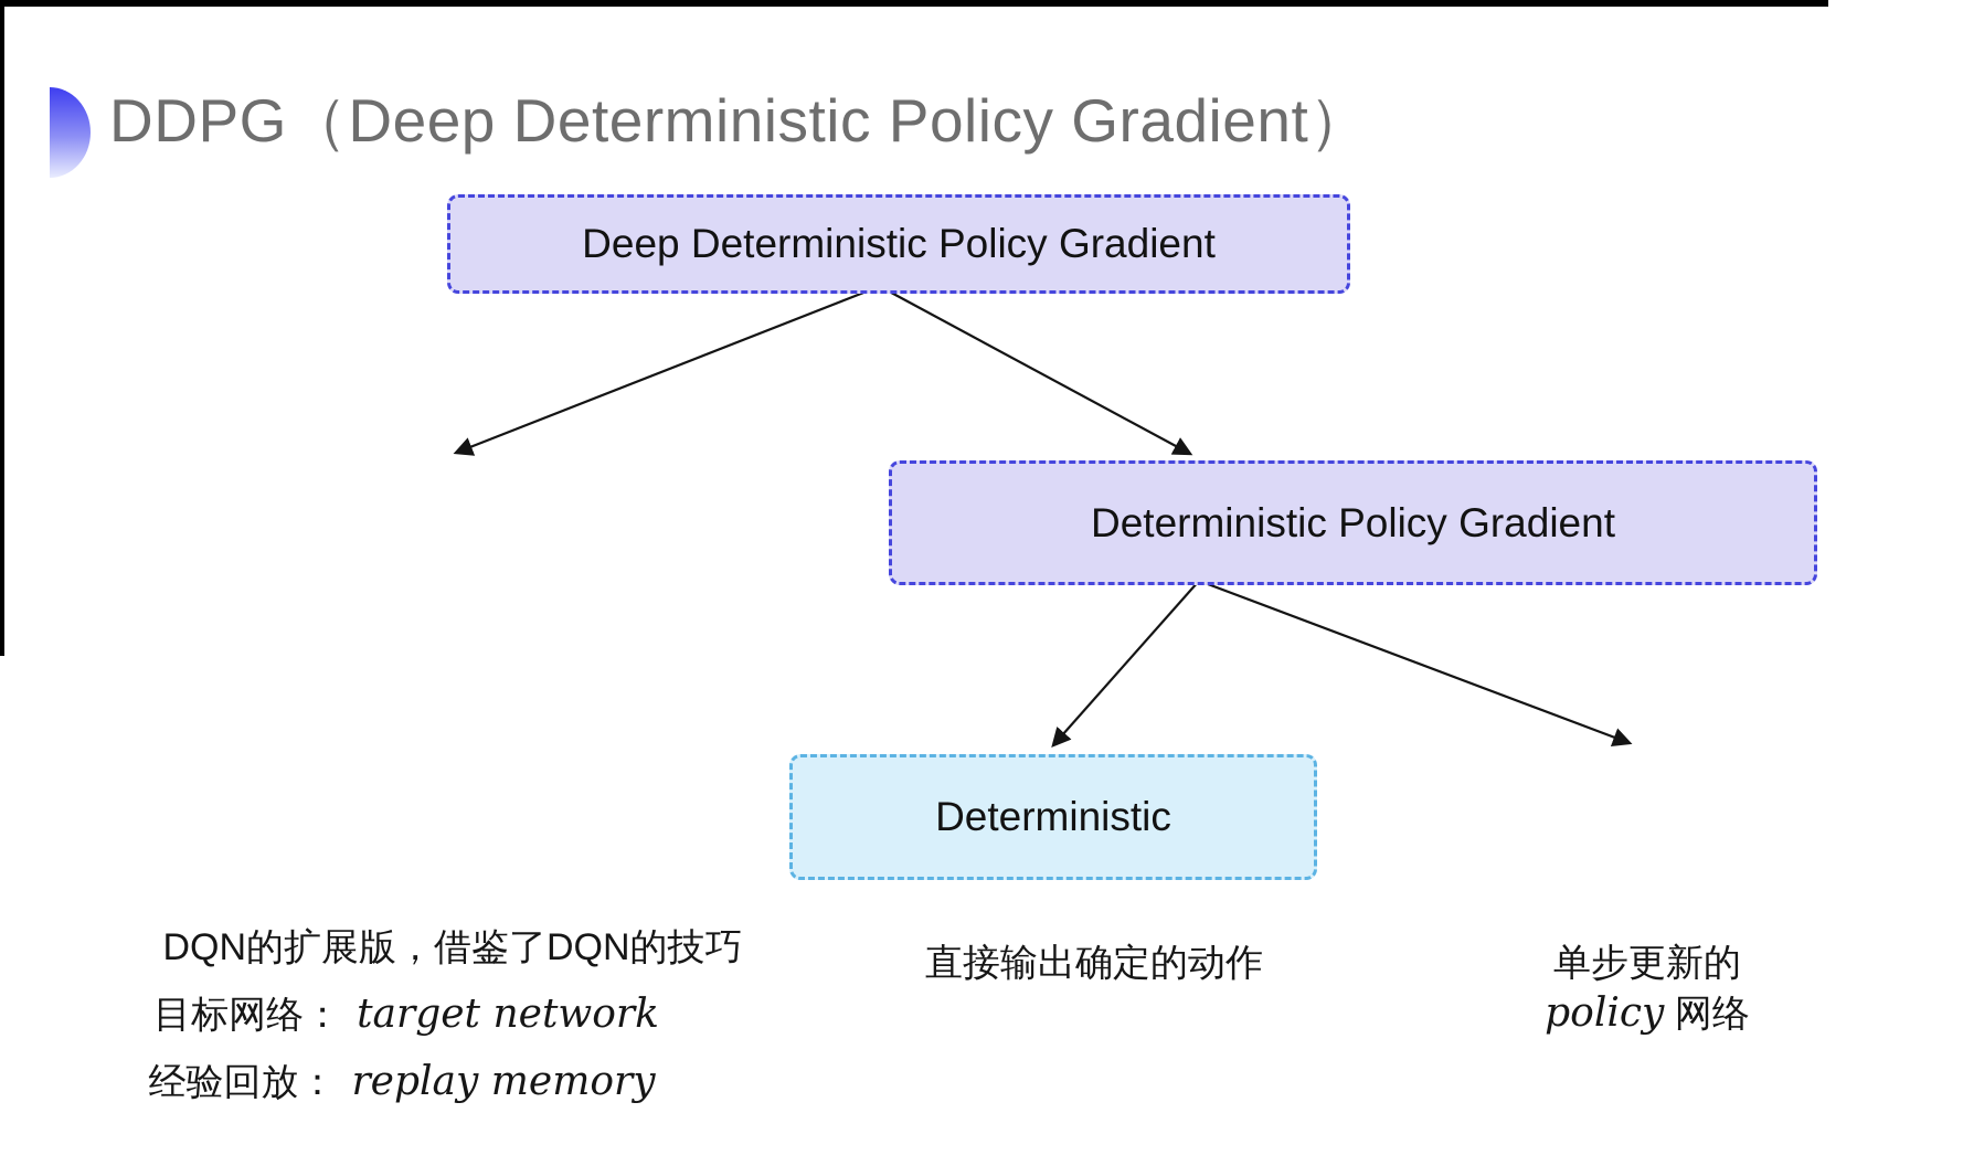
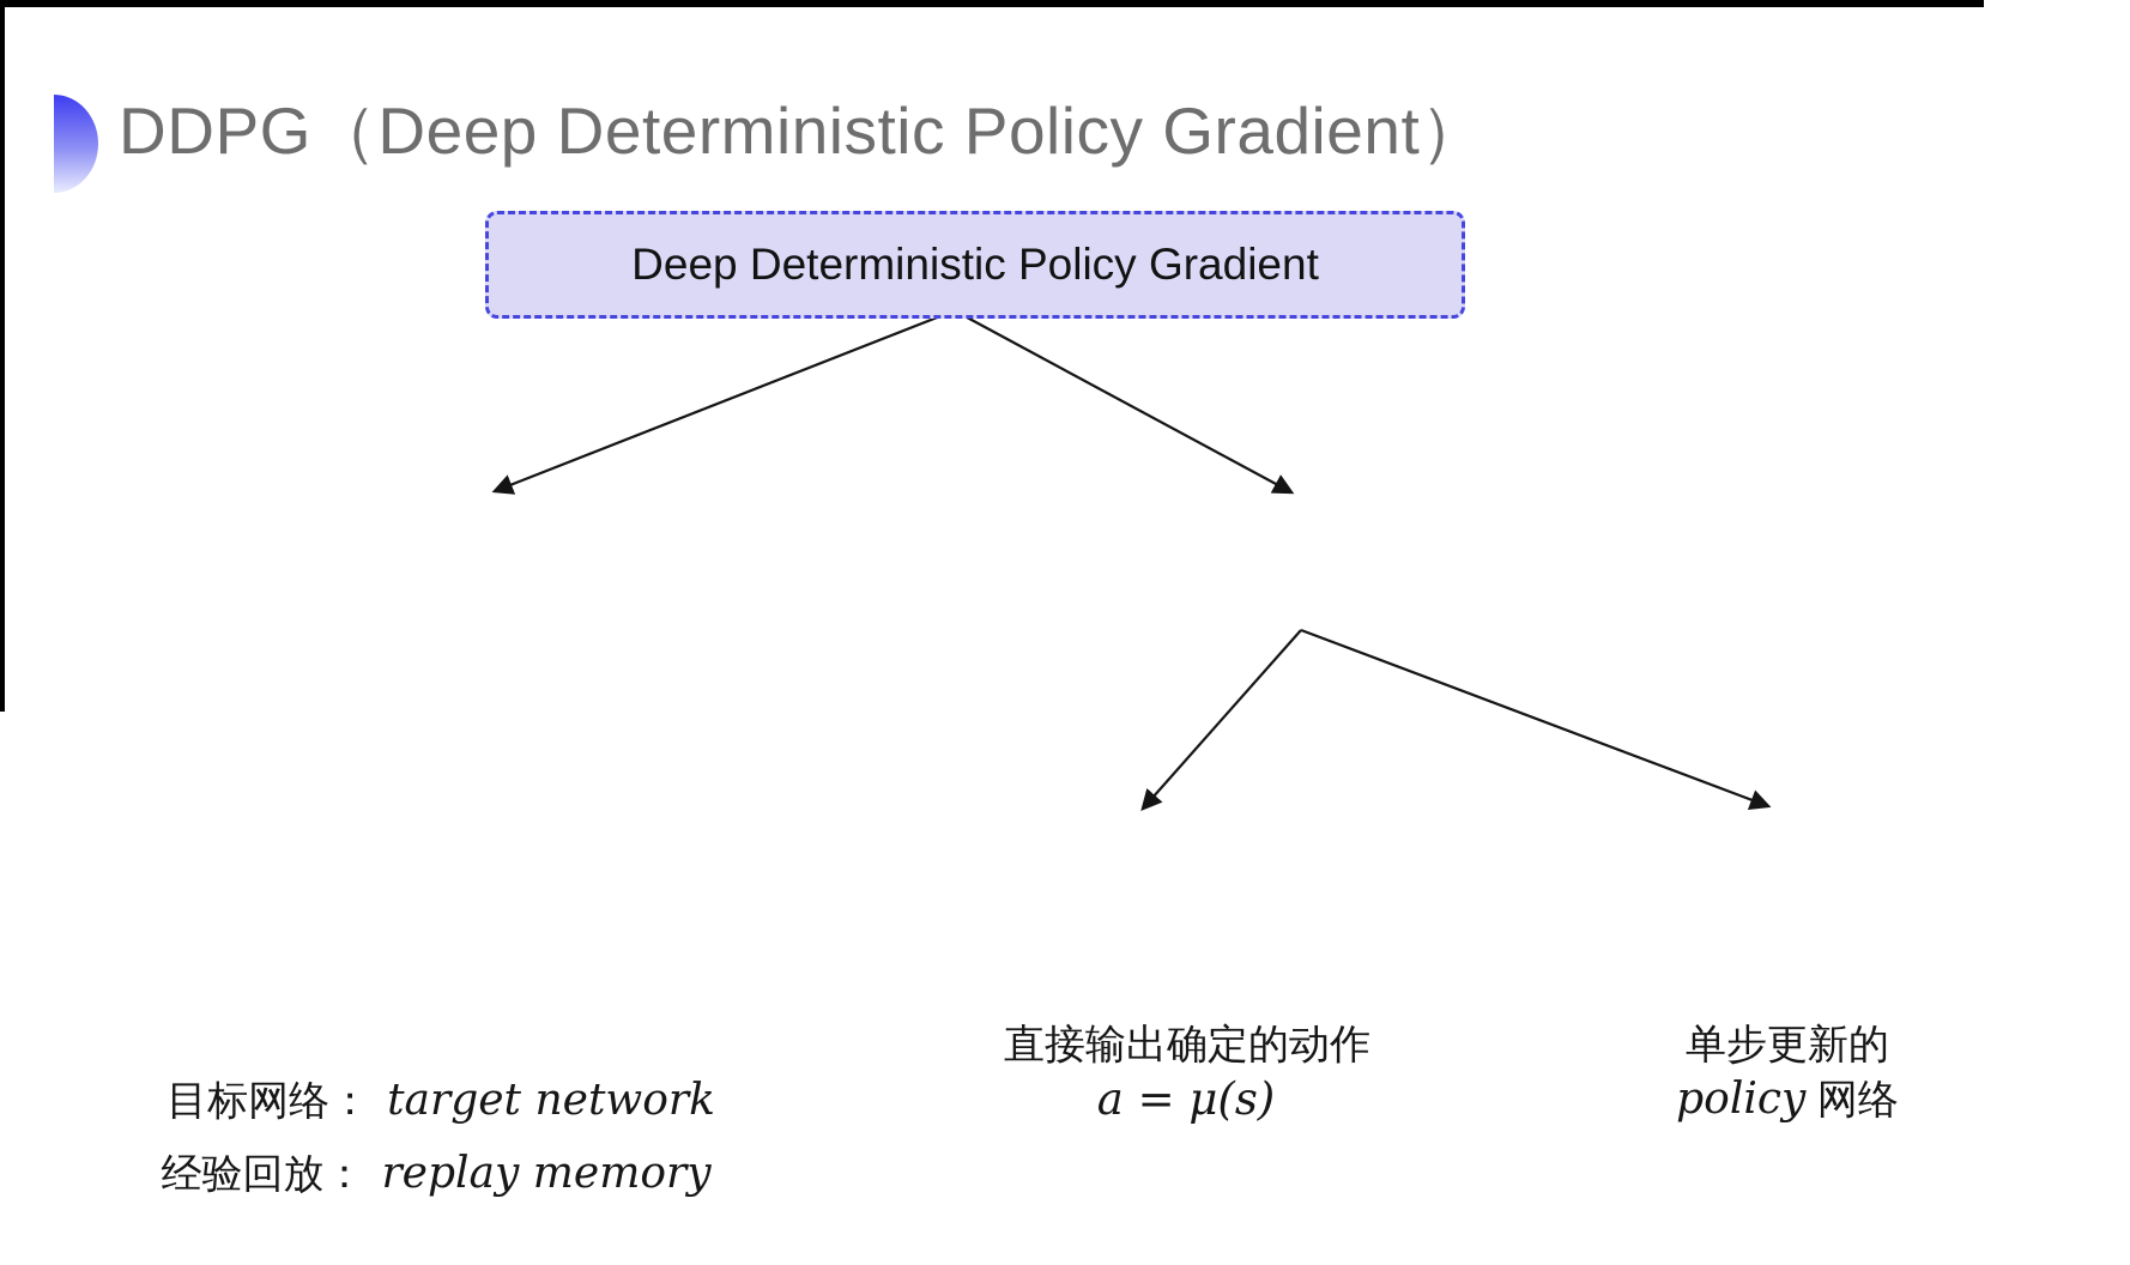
  DDPG（Deep Deterministic Policy Gradient）
  Deep Deterministic Policy Gradient
- Deterministic Policy Gradient
- Deterministic
- DQN的扩展版，借鉴了DQN的技巧
  目标网络： target network
  经验回放： replay memory
  直接输出确定的动作
+ a = μ(s)
  单步更新的
  policy 网络
